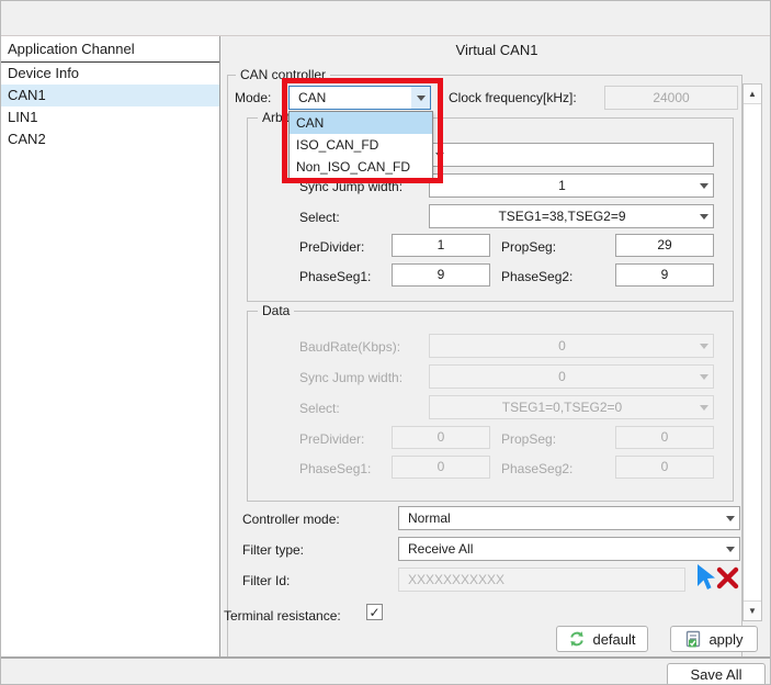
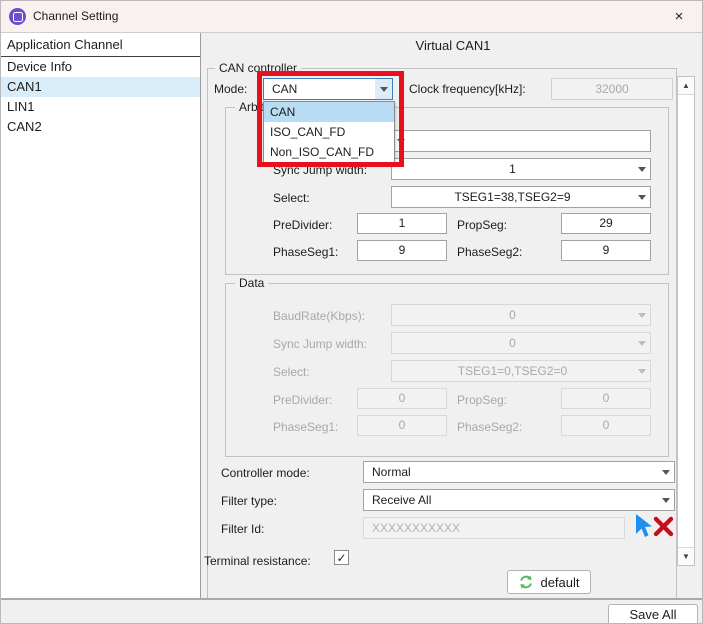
+ Channel Setting
+ ×
  Application Channel
  Device Info
  CAN1
  LIN1
  CAN2
  Virtual CAN1
  CAN controller
  Mode:
  CAN
  Clock frequency[kHz]:
- 24000
+ 32000
  Sync Jump width:
  1
  Select:
  TSEG1=38,TSEG2=9
  PreDivider:
  1
  PropSeg:
  29
  PhaseSeg1:
  9
  PhaseSeg2:
  9
  Data
  BaudRate(Kbps):
  0
  Sync Jump width:
  0
  Select:
  TSEG1=0,TSEG2=0
  PreDivider:
  0
  PropSeg:
  0
  PhaseSeg1:
  0
  PhaseSeg2:
  0
  Controller mode:
  Normal
  Filter type:
  Receive All
  Filter Id:
  XXXXXXXXXXX
  Terminal resistance:
  ✓
  default
- apply
  ▲
  ▼
  CAN
  ISO_CAN_FD
  Non_ISO_CAN_FD
  Save All
